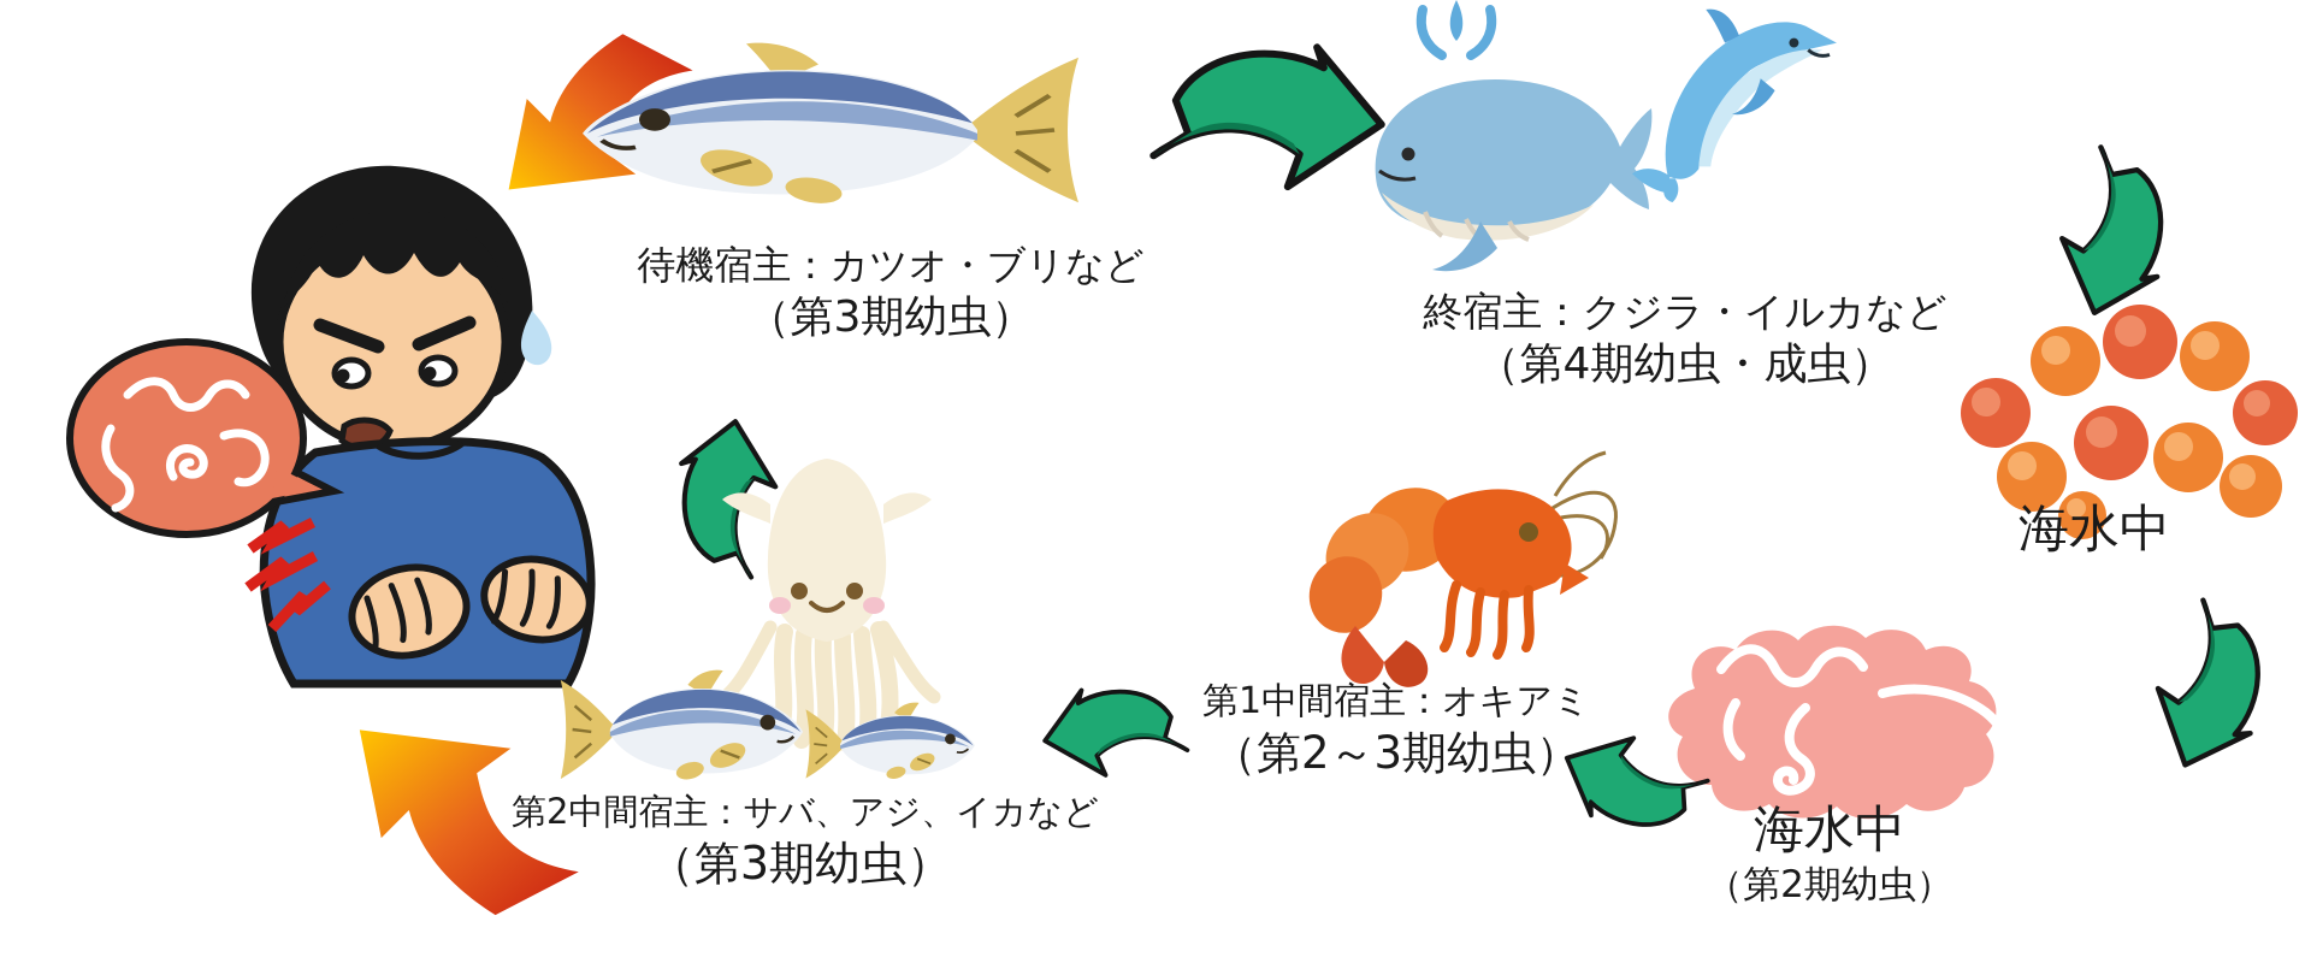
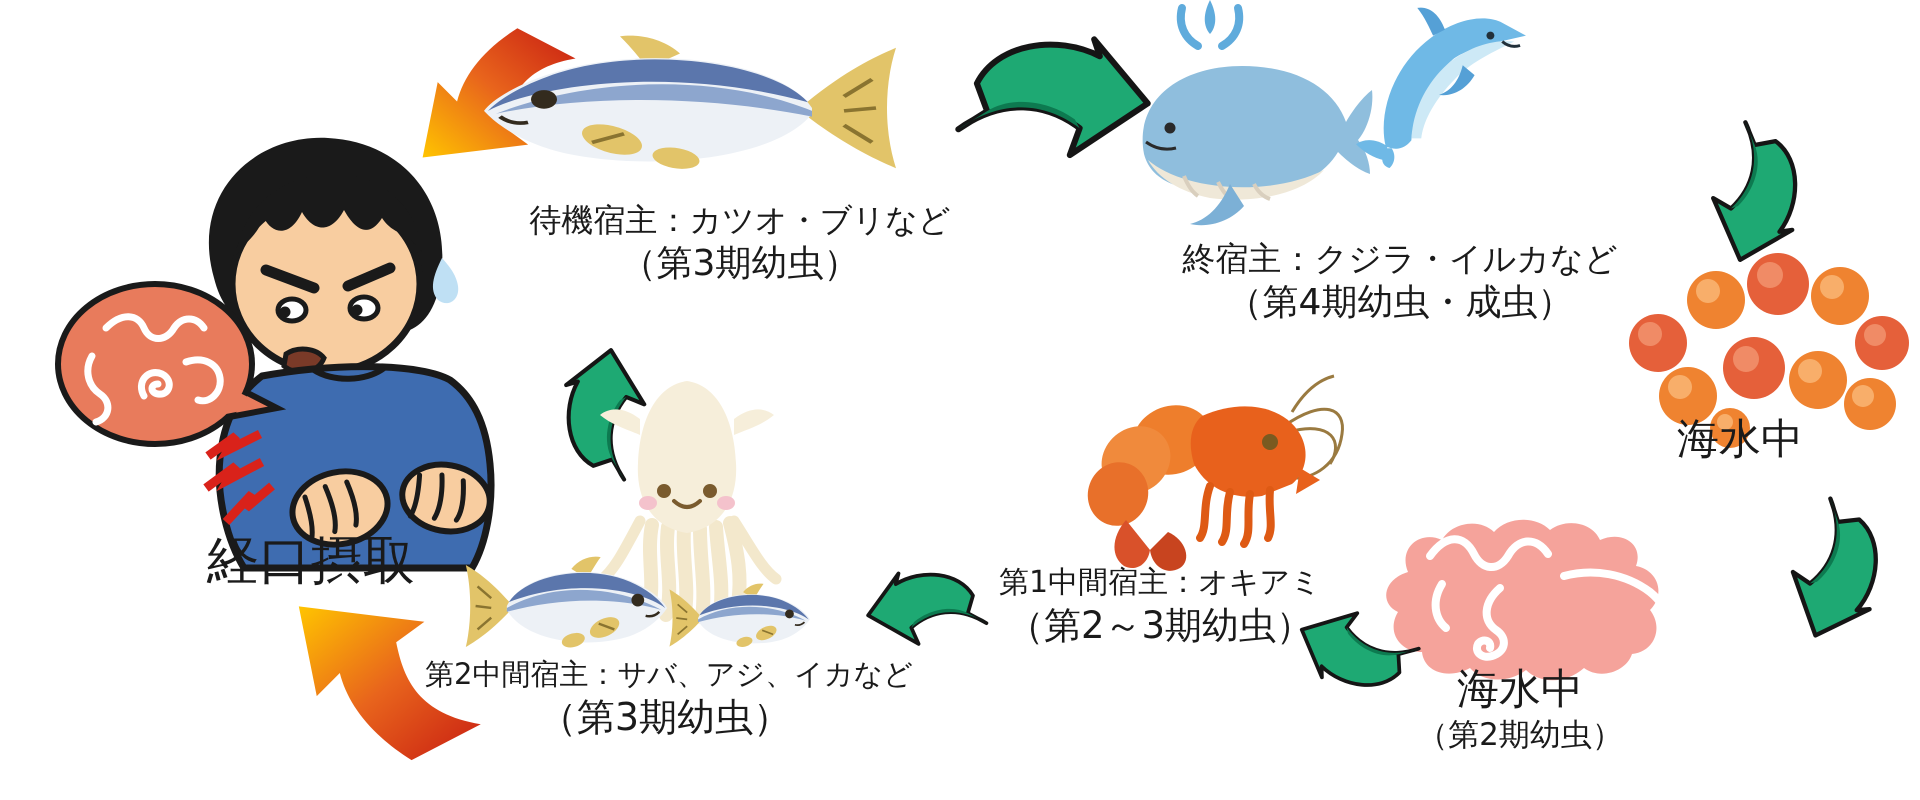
+ 経口摂取
  待機宿主：カツオ・ブリなど
  （第3期幼虫）
  終宿主：クジラ・イルカなど
  （第4期幼虫・成虫）
  海水中
  海水中
  （第2期幼虫）
  第1中間宿主：オキアミ
  （第2～3期幼虫）
  第2中間宿主：サバ、アジ、イカなど
  （第3期幼虫）
